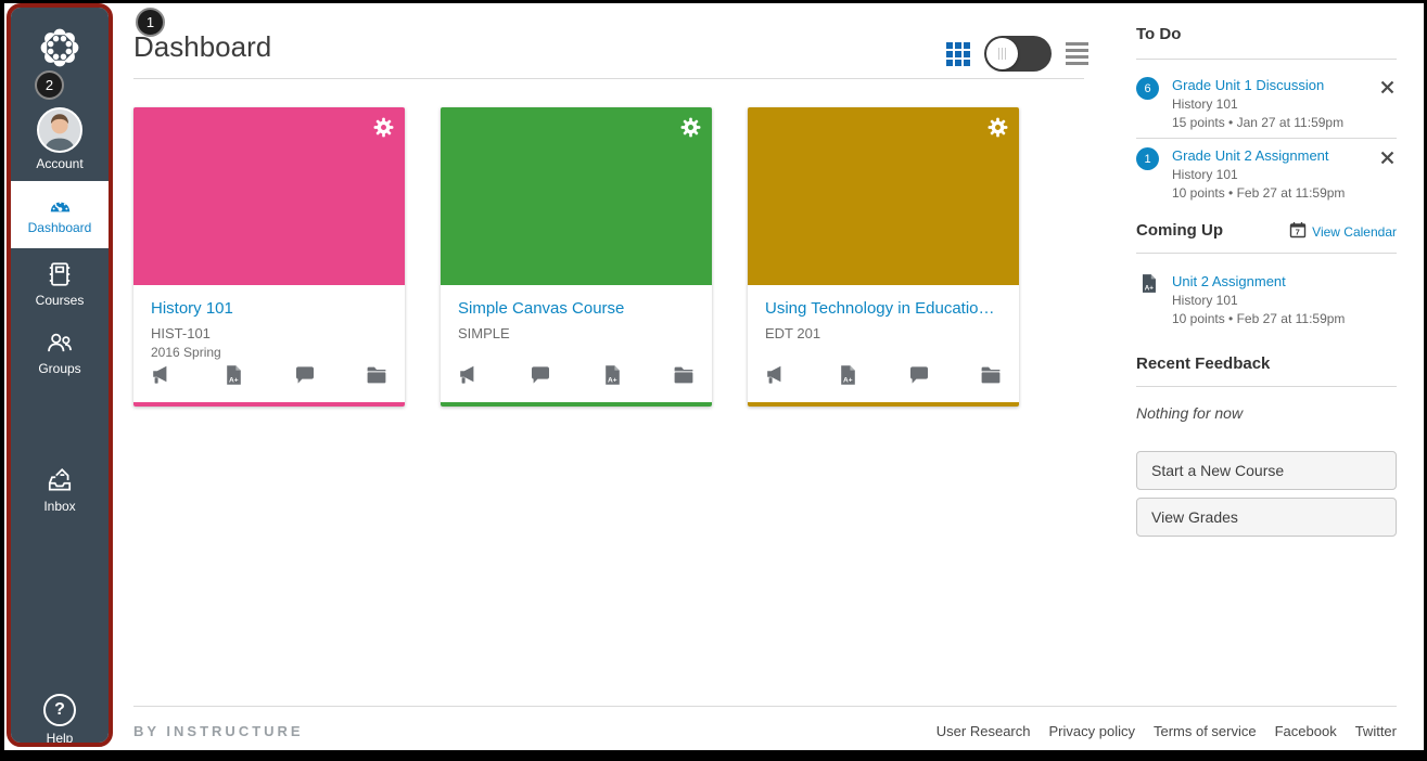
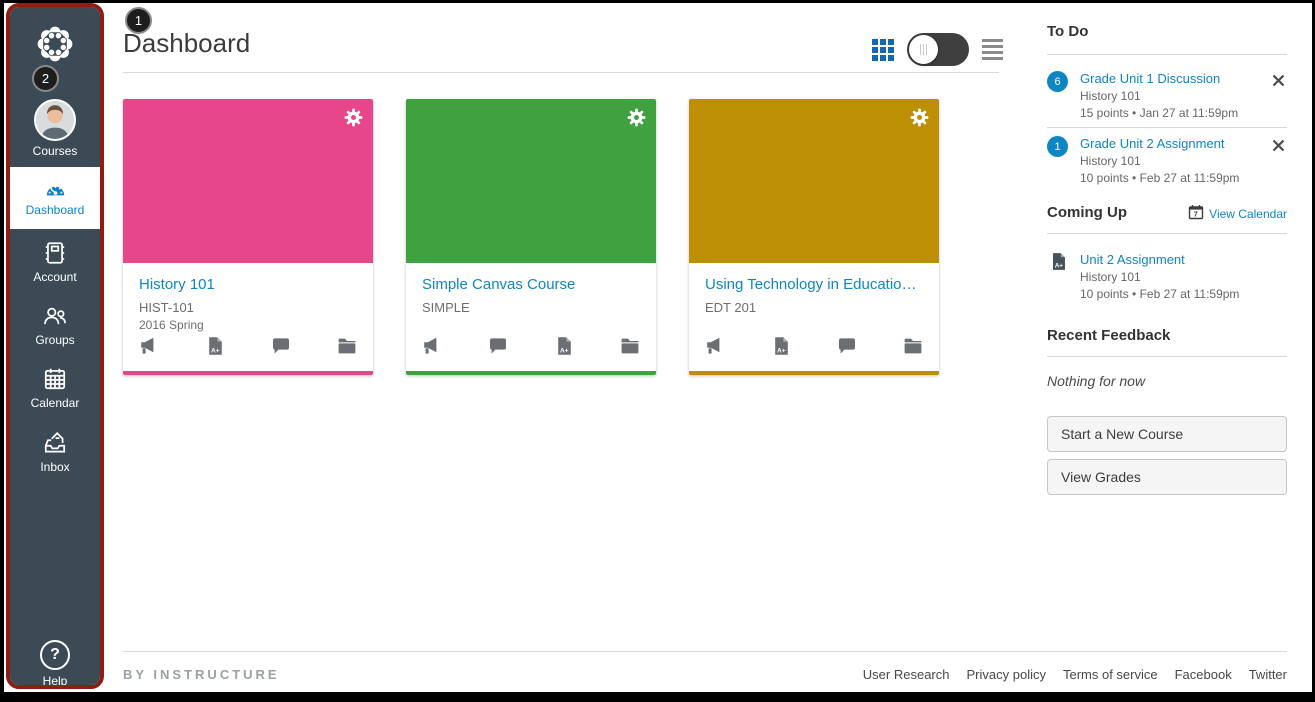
- Account
+ Courses
  Dashboard
- Courses
+ Account
  Groups
+ Calendar
  Inbox
  ?
  Help
  1
  2
  Dashboard
  History 101
  HIST-101
  2016 Spring
  Simple Canvas Course
  SIMPLE
  Using Technology in Educatio…
  EDT 201
  To Do
  6
  Grade Unit 1 Discussion
  History 101
  15 points • Jan 27 at 11:59pm
  1
  Grade Unit 2 Assignment
  History 101
  10 points • Feb 27 at 11:59pm
  Coming Up
  7
  View Calendar
  Unit 2 Assignment
  History 101
  10 points • Feb 27 at 11:59pm
  Recent Feedback
  Nothing for now
  Start a New Course
  View Grades
  BY INSTRUCTURE
  User Research
  Privacy policy
  Terms of service
  Facebook
  Twitter
